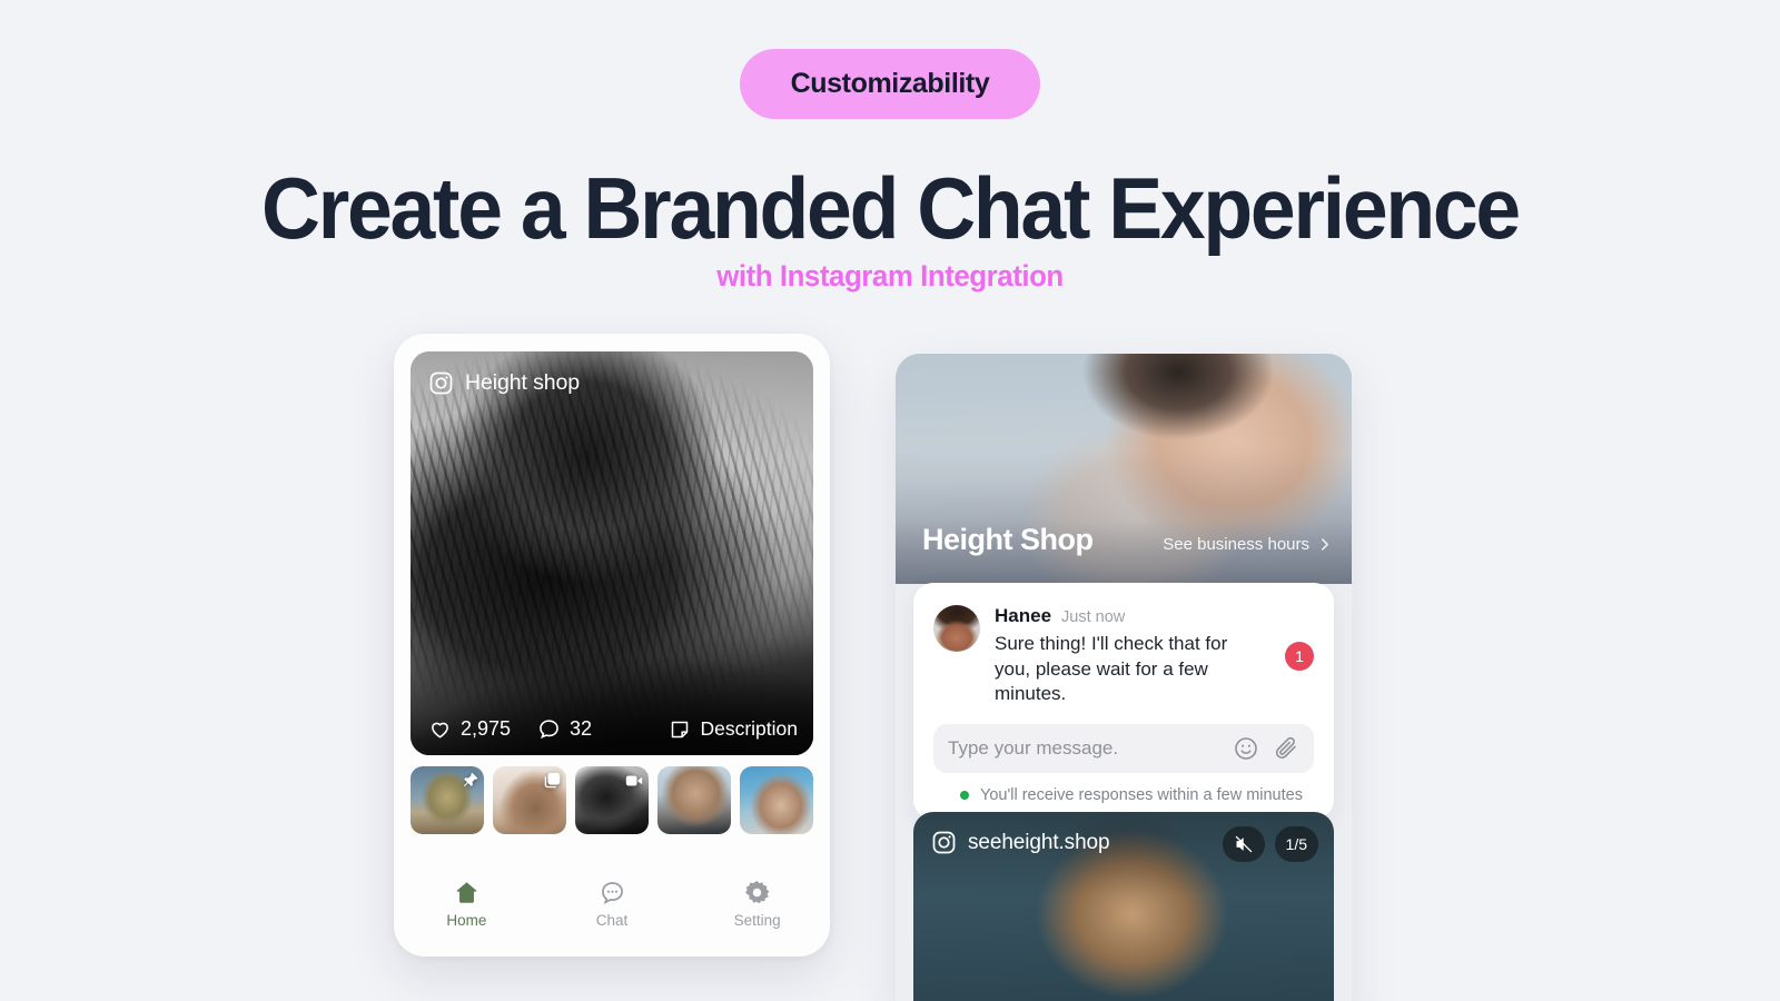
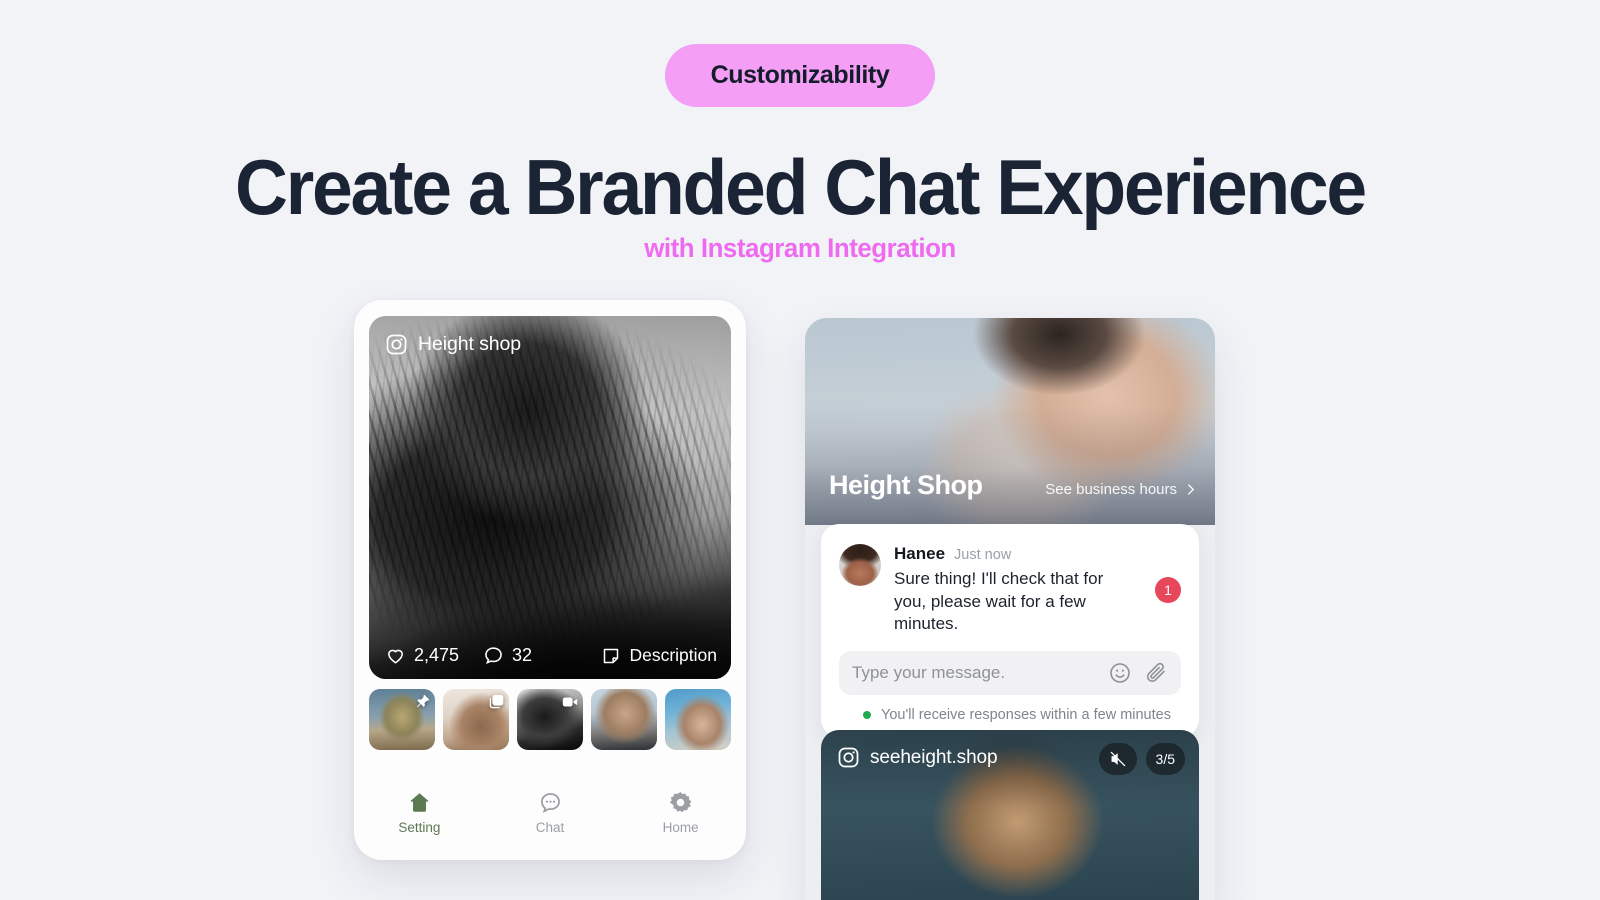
  Customizability
  Create a Branded Chat Experience
  with Instagram Integration
  Height shop
- 2,975
+ 2,475
  32
  Description
- Home
+ Setting
  Chat
- Setting
+ Home
  Height Shop
  See business hours
  Hanee
  Just now
  Sure thing! I'll check that for you, please wait for a few minutes.
  1
  Type your message.
  You'll receive responses within a few minutes
  seeheight.shop
- 1/5
+ 3/5
